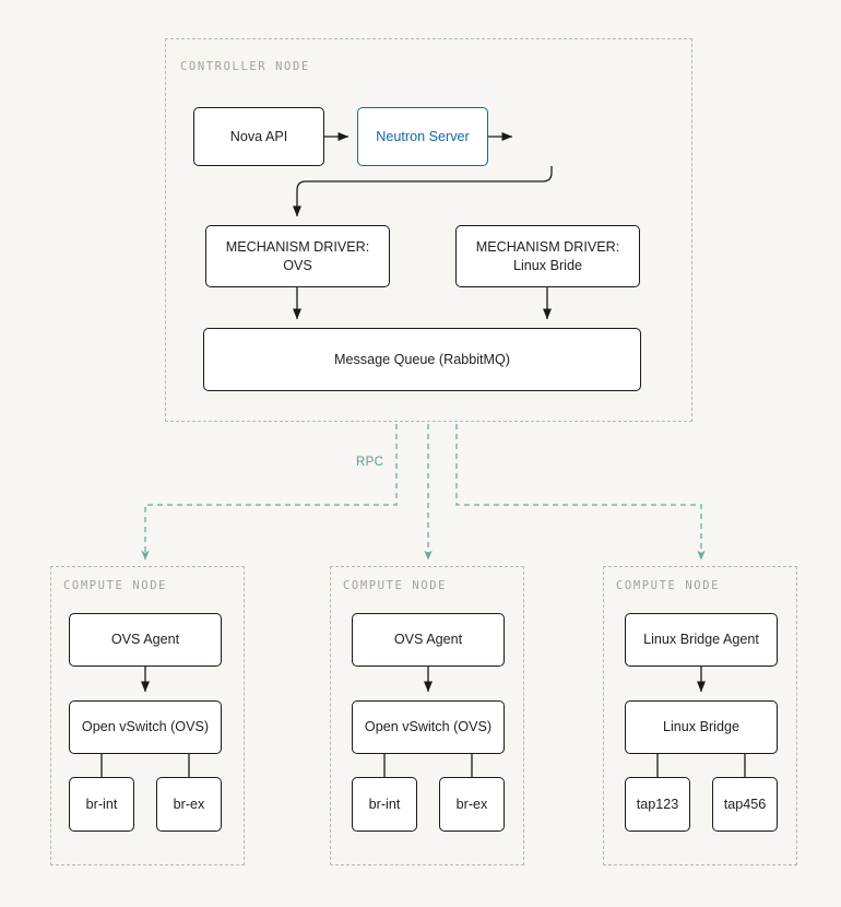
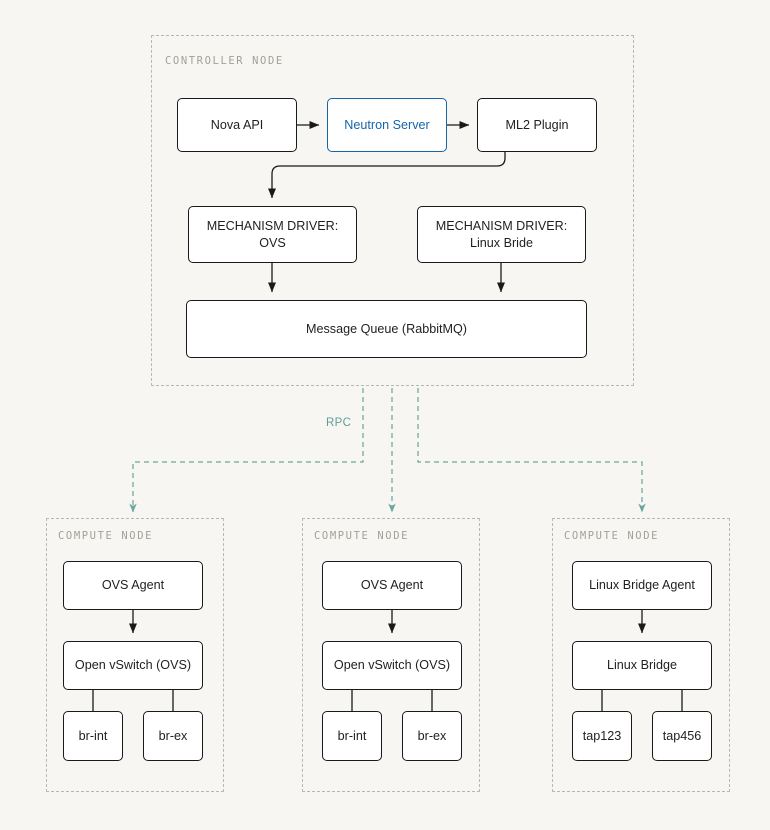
  CONTROLLER NODE
  Nova API
  Neutron Server
+ ML2 Plugin
  MECHANISM DRIVER:
  OVS
  MECHANISM DRIVER:
  Linux Bride
  Message Queue (RabbitMQ)
  RPC
  COMPUTE NODE
  OVS Agent
  Open vSwitch (OVS)
  br-int
  br-ex
  COMPUTE NODE
  OVS Agent
  Open vSwitch (OVS)
  br-int
  br-ex
  COMPUTE NODE
  Linux Bridge Agent
  Linux Bridge
  tap123
  tap456
